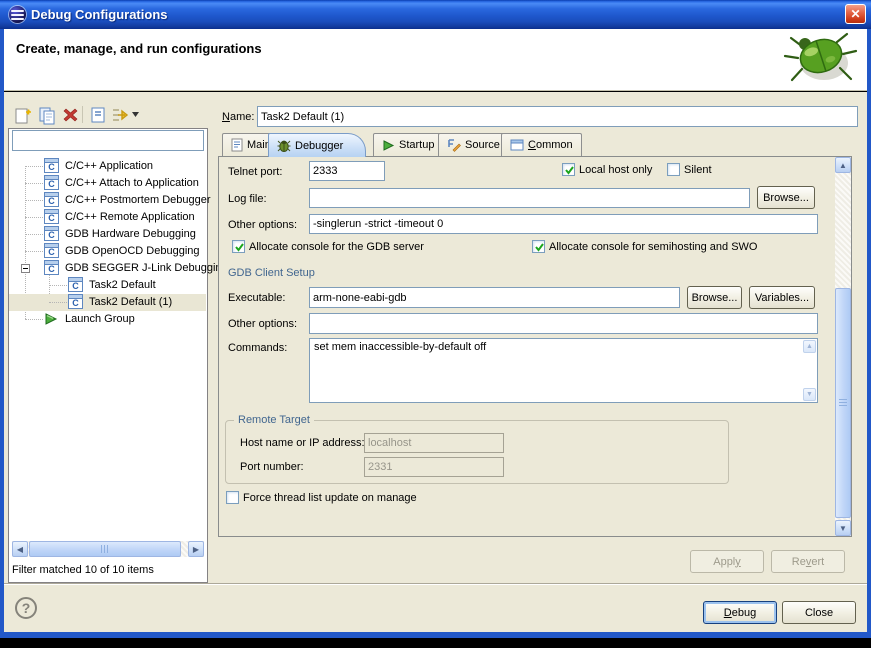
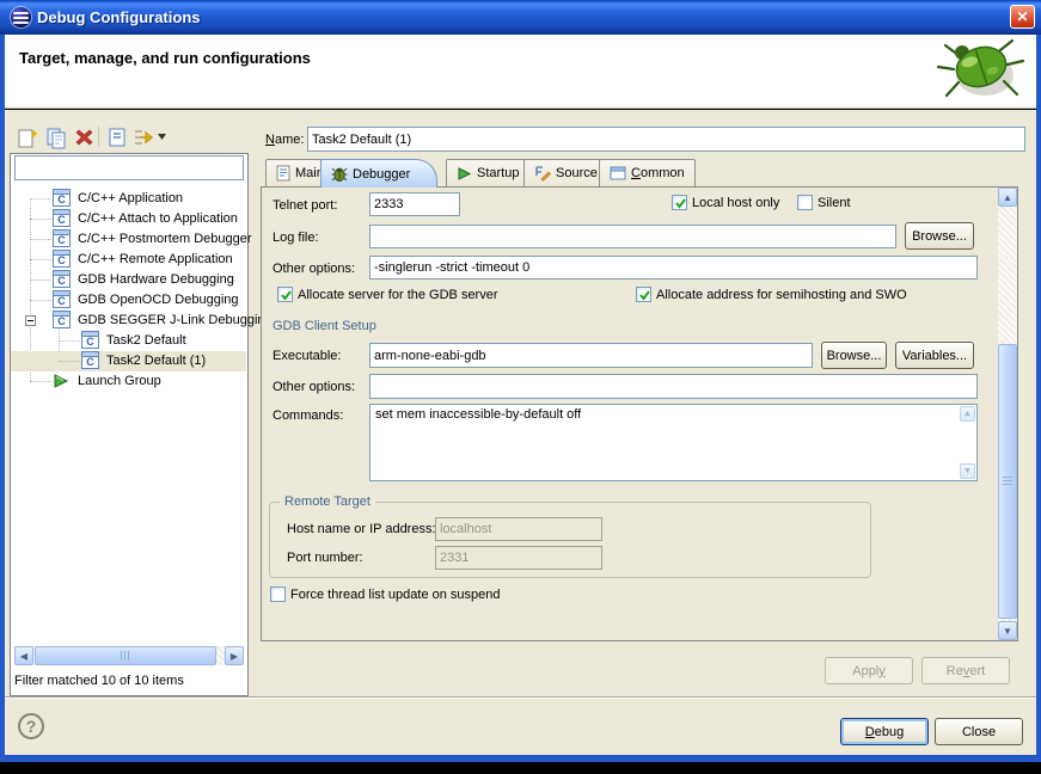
  Debug Configurations
  ✕
- Create, manage, and run configurations
+ Target, manage, and run configurations
  C
  C/C++ Application
  C
  C/C++ Attach to Application
  C
  C/C++ Postmortem Debugger
  C
  C/C++ Remote Application
  C
  GDB Hardware Debugging
  C
  GDB OpenOCD Debugging
  C
  GDB SEGGER J-Link Debuggi
  C
  Task2 Default
  C
  Task2 Default (1)
  Launch Group
  ◀
  ▶
  Filter matched 10 of 10 items
  Name:
  Task2 Default (1)
  Mai
  Debugger
  Startup
  Source
  Common
  Telnet port:
  2333
  Local host only
  Silent
  Log file:
  Browse...
  Other options:
  -singlerun -strict -timeout 0
- Allocate console for the GDB server
+ Allocate server for the GDB server
- Allocate console for semihosting and SWO
+ Allocate address for semihosting and SWO
  GDB Client Setup
  Executable:
  arm-none-eabi-gdb
  Browse...
  Variables...
  Other options:
  Commands:
  set mem inaccessible-by-default off
  Remote Target
  Host name or IP address:
  localhost
  Port number:
  2331
- Force thread list update on manage
+ Force thread list update on suspend
  ▲
  ▼
  Apply
  Revert
  ?
  Debug
  Close
